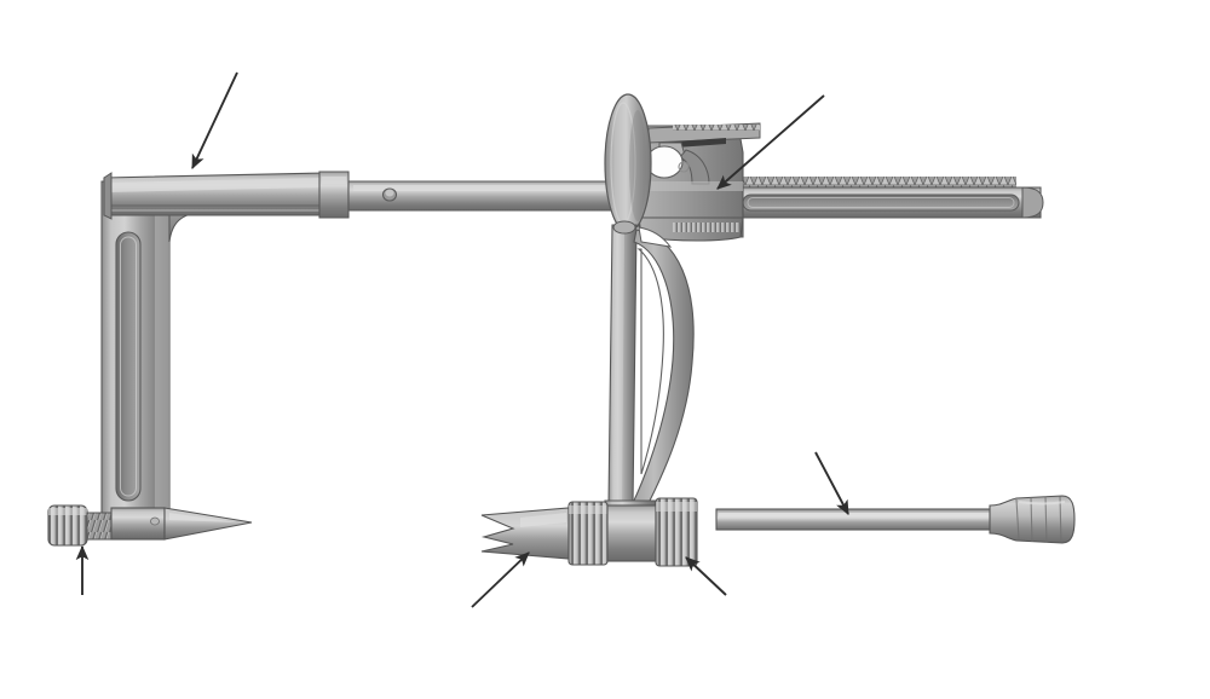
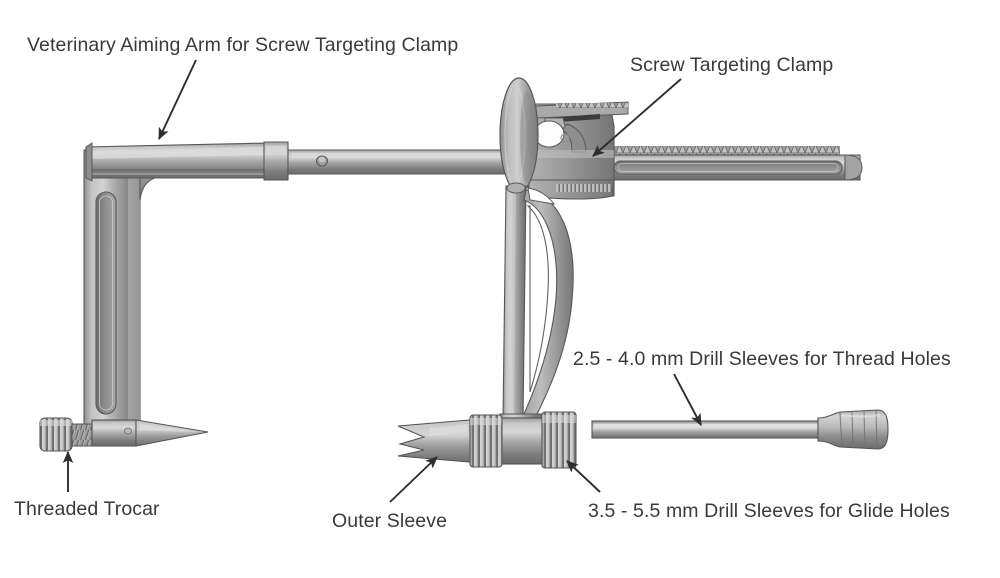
+ Veterinary Aiming Arm for Screw Targeting Clamp
+ Screw Targeting Clamp
+ 2.5 - 4.0 mm Drill Sleeves for Thread Holes
+ 3.5 - 5.5 mm Drill Sleeves for Glide Holes
+ Threaded Trocar
+ Outer Sleeve
